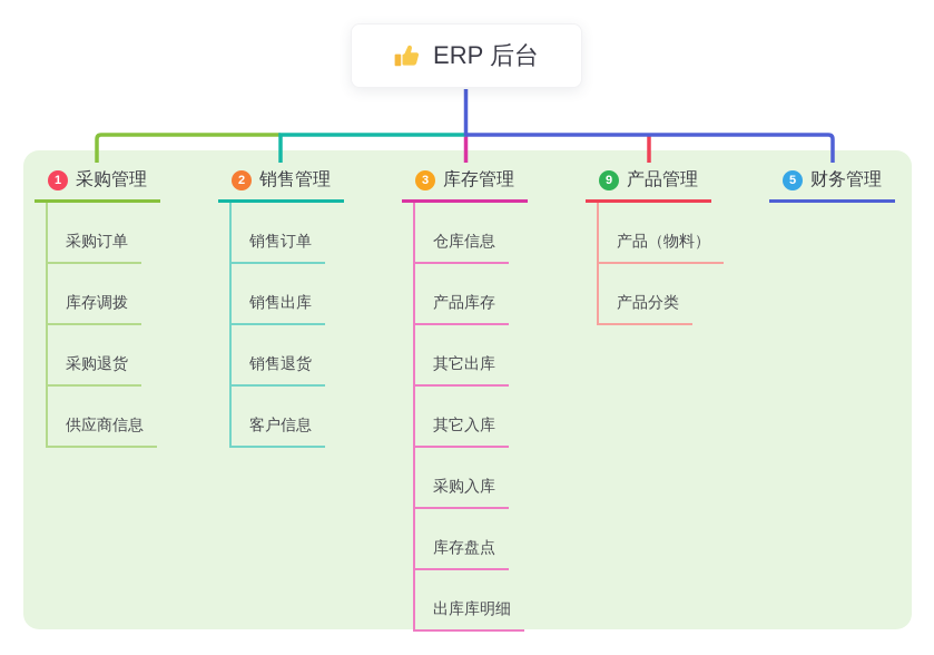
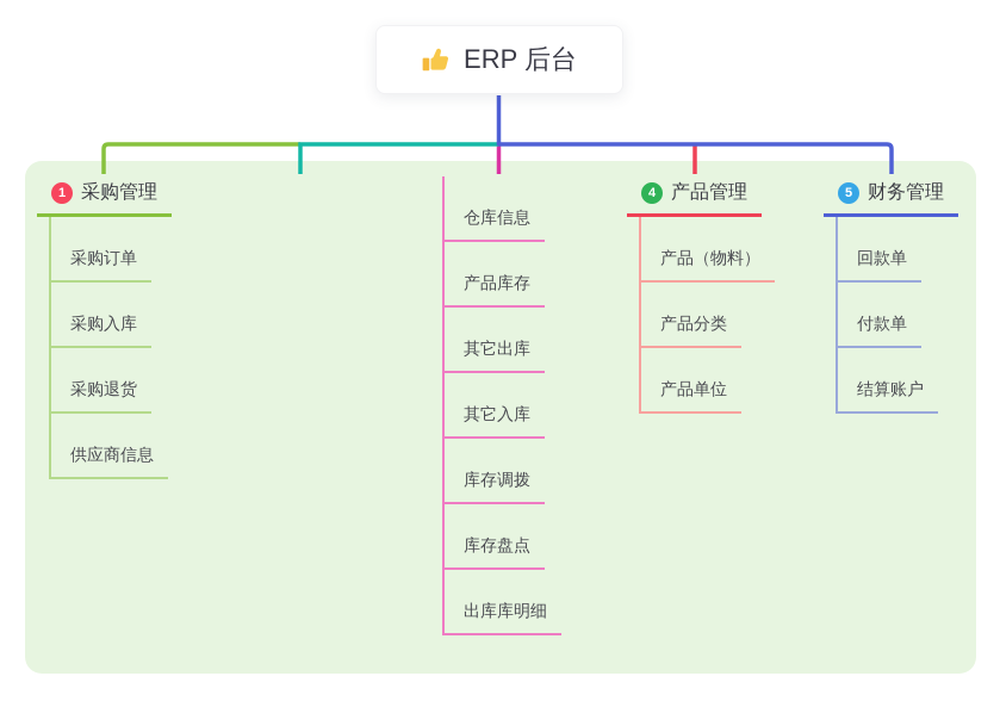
  ERP 后台
  1
  采购管理
  采购订单
- 库存调拨
+ 采购入库
  采购退货
  供应商信息
- 2
- 销售管理
- 销售订单
- 销售出库
- 销售退货
- 客户信息
- 3
- 库存管理
  仓库信息
  产品库存
  其它出库
  其它入库
- 采购入库
+ 库存调拨
  库存盘点
  出库库明细
- 9
+ 4
  产品管理
  产品（物料）
  产品分类
+ 产品单位
  5
  财务管理
+ 回款单
+ 付款单
+ 结算账户
